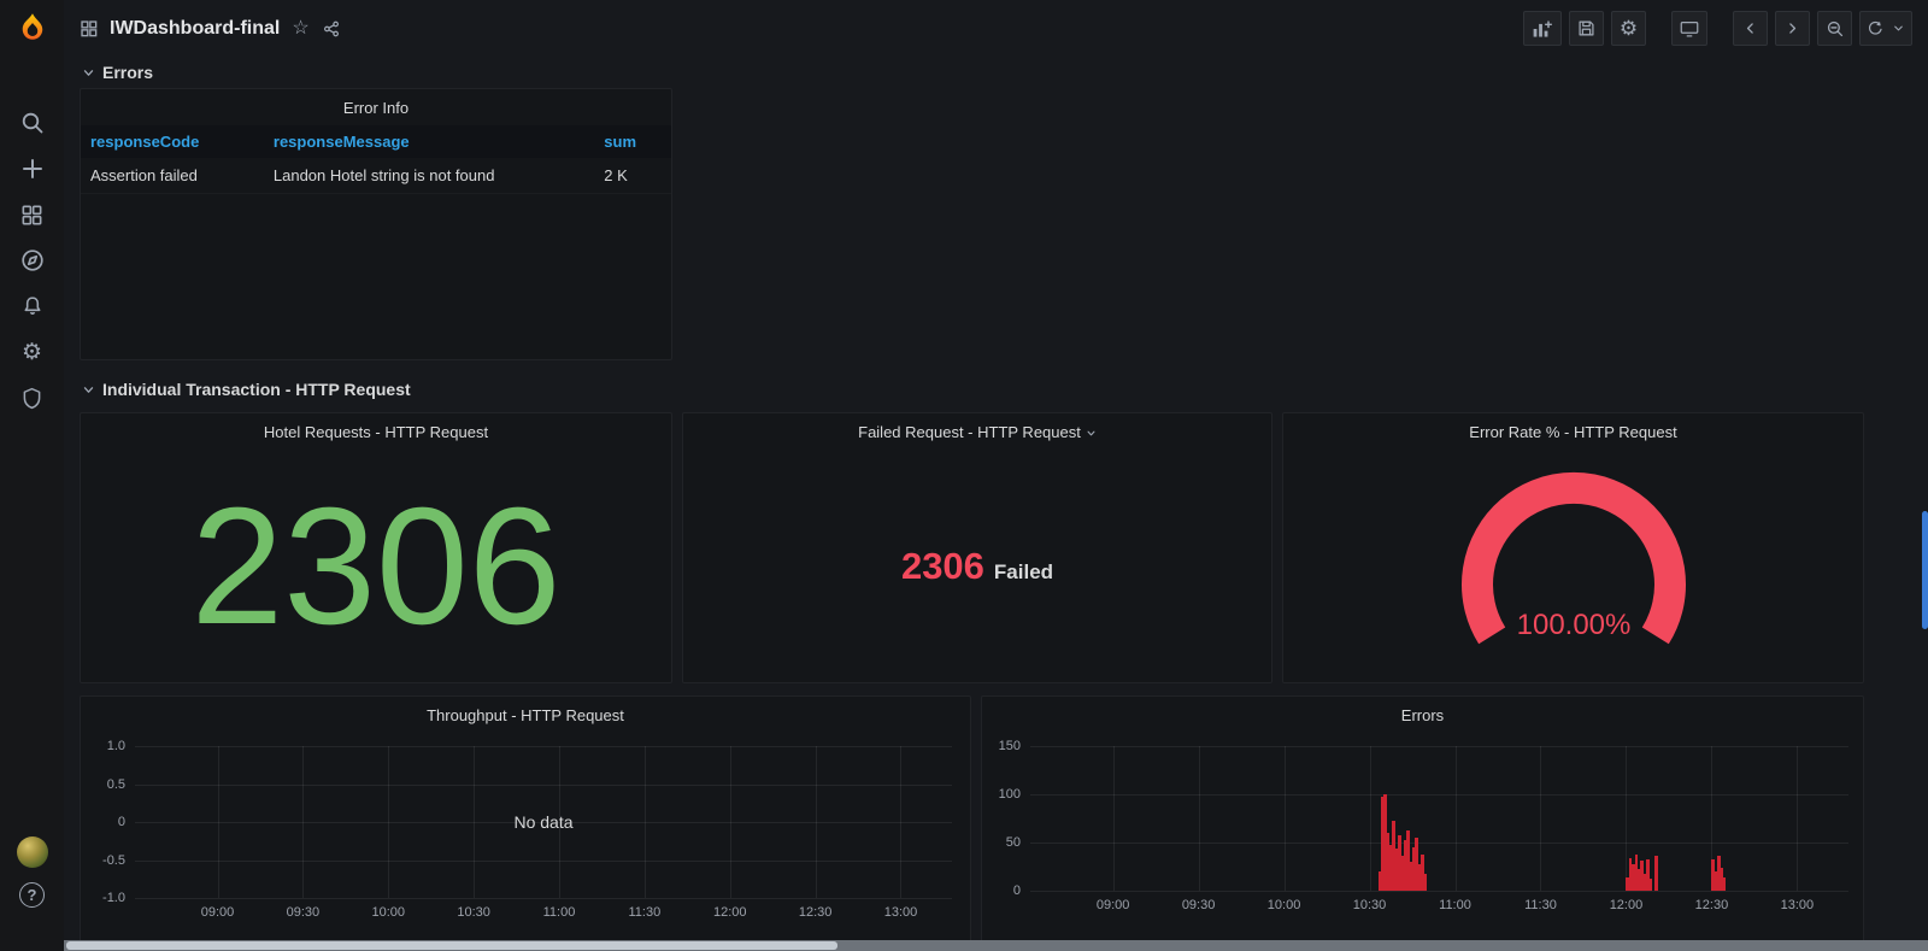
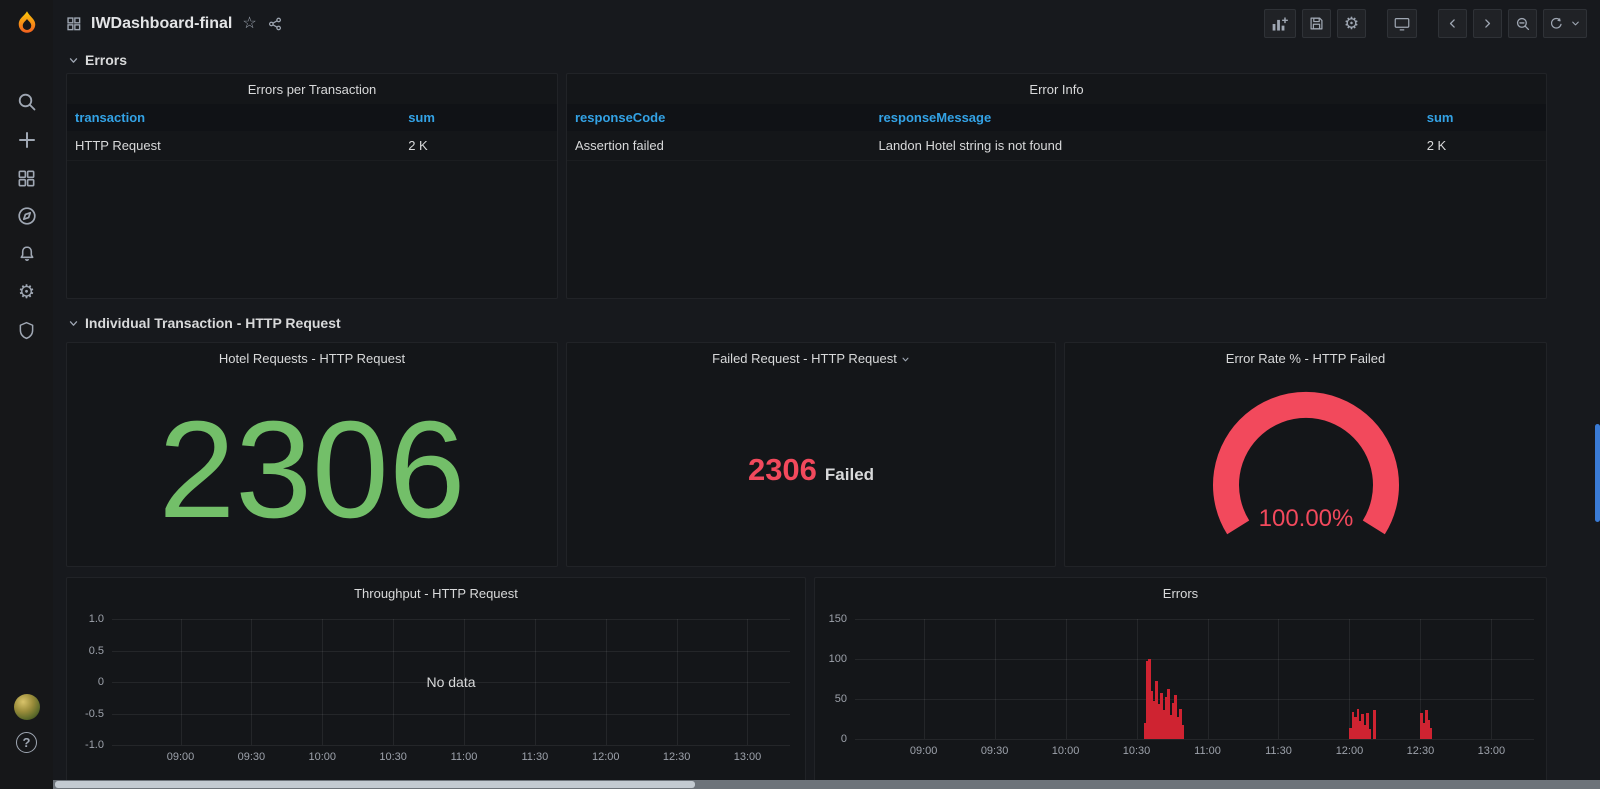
  ⚙
  ?
  IWDashboard-final
  ☆
  ⚙
  Errors
+ Errors per Transaction
+ transaction	sum
+ HTTP Request	2 K
  Error Info
  responseCode	responseMessage	sum
  Assertion failed	Landon Hotel string is not found	2 K
  Individual Transaction - HTTP Request
  Hotel Requests - HTTP Request
  2306
  Failed Request - HTTP Request
  2306
  Failed
- Error Rate % - HTTP Request
+ Error Rate % - HTTP Failed
  100.00%
  Throughput - HTTP Request
  1.0
  0.5
  0
  -0.5
  -1.0
  09:00
  09:30
  10:00
  10:30
  11:00
  11:30
  12:00
  12:30
  13:00
  No data
  Errors
  150
  100
  50
  0
  09:00
  09:30
  10:00
  10:30
  11:00
  11:30
  12:00
  12:30
  13:00
